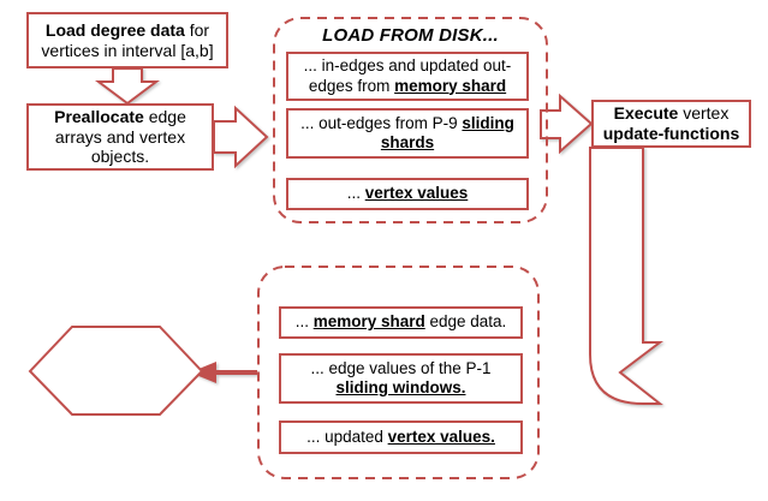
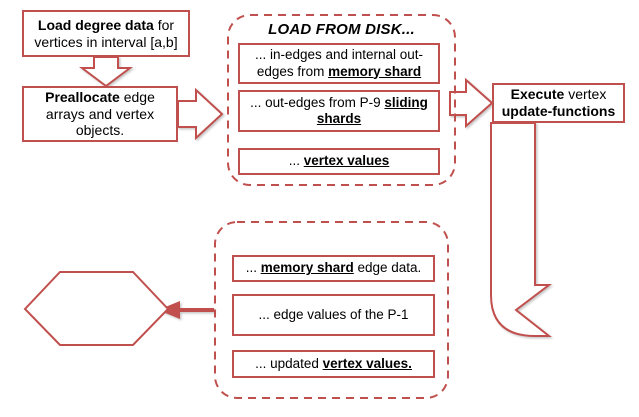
  Load degree data for
  vertices in interval [a,b]
  Preallocate edge
  arrays and vertex
  objects.
  LOAD FROM DISK...
- ... in-edges and updated out-
+ ... in-edges and internal out-
  edges from memory shard
  ... out-edges from P-9 sliding
  shards
  ... vertex values
  Execute vertex
  update-functions
  ... memory shard edge data.
  ... edge values of the P-1
- sliding windows.
  ... updated vertex values.
